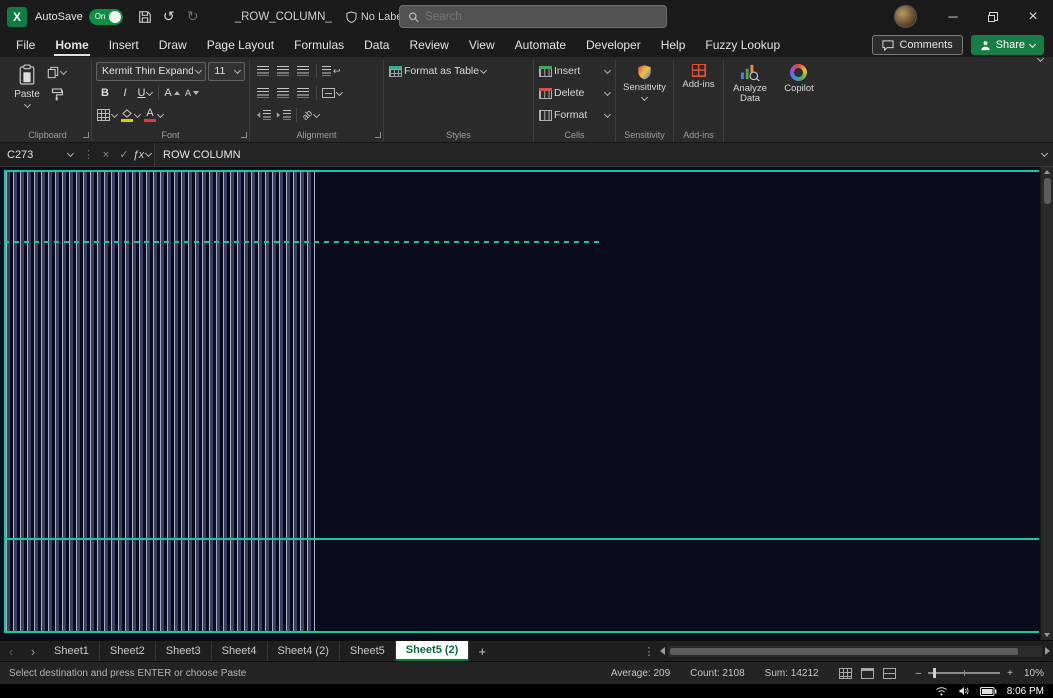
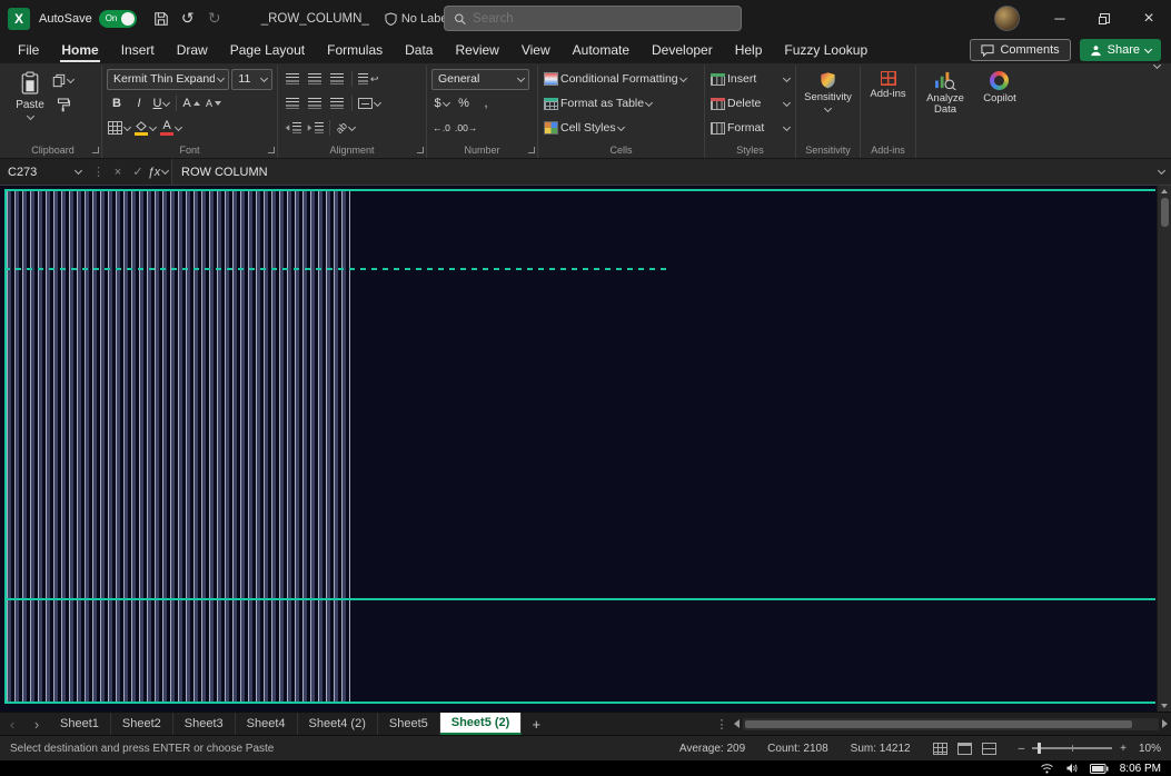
  X
  AutoSave
  On
  ↺
  ↻
  _ROW_COLUMN_
  No Lab
  Search
  ─
  ×
  File
  Home
  Insert
  Draw
  Page Layout
  Formulas
  Data
  Review
  View
  Automate
  Developer
  Help
  Fuzzy Lookup
  Comments
  Share
  Paste
  Clipboard
  Kermit Thin Expand
  11
  B
  I
  U
  A
  A
  A
  Font
  ↩
  Alignment
+ General
+ $
+ %
+ ,
+ ←.0
+ .00→
+ Number
+ Conditional Formatting
  Format as Table
+ Cell Styles
- Styles
+ Cells
  Insert
  Delete
  Format
- Cells
+ Styles
  Sensitivity
  Sensitivity
  Add-ins
  Add-ins
  Analyze Data
  Copilot
  C273
  ⋮
  ×
  ✓
  ƒx
  ROW COLUMN
  ‹
  ›
  Sheet1
  Sheet2
  Sheet3
  Sheet4
  Sheet4 (2)
  Sheet5
  Sheet5 (2)
  +
  ⋮
  Select destination and press ENTER or choose Paste
  Average: 209
  Count: 2108
  Sum: 14212
  –
  +
  10%
  8:06 PM
